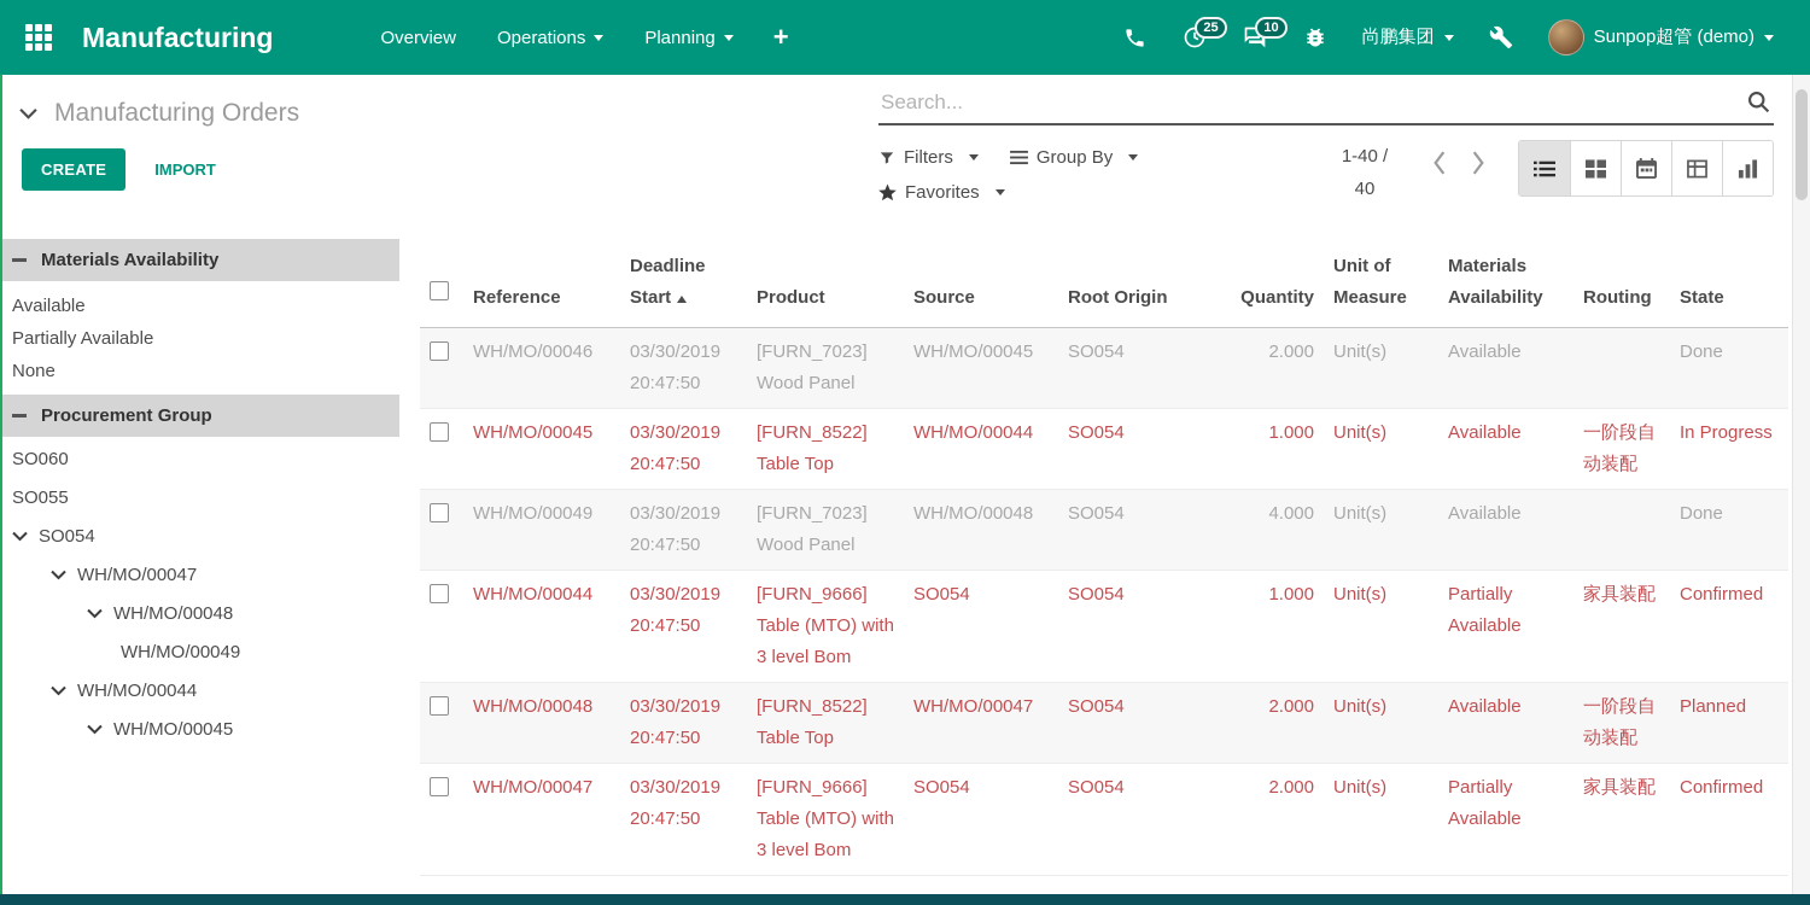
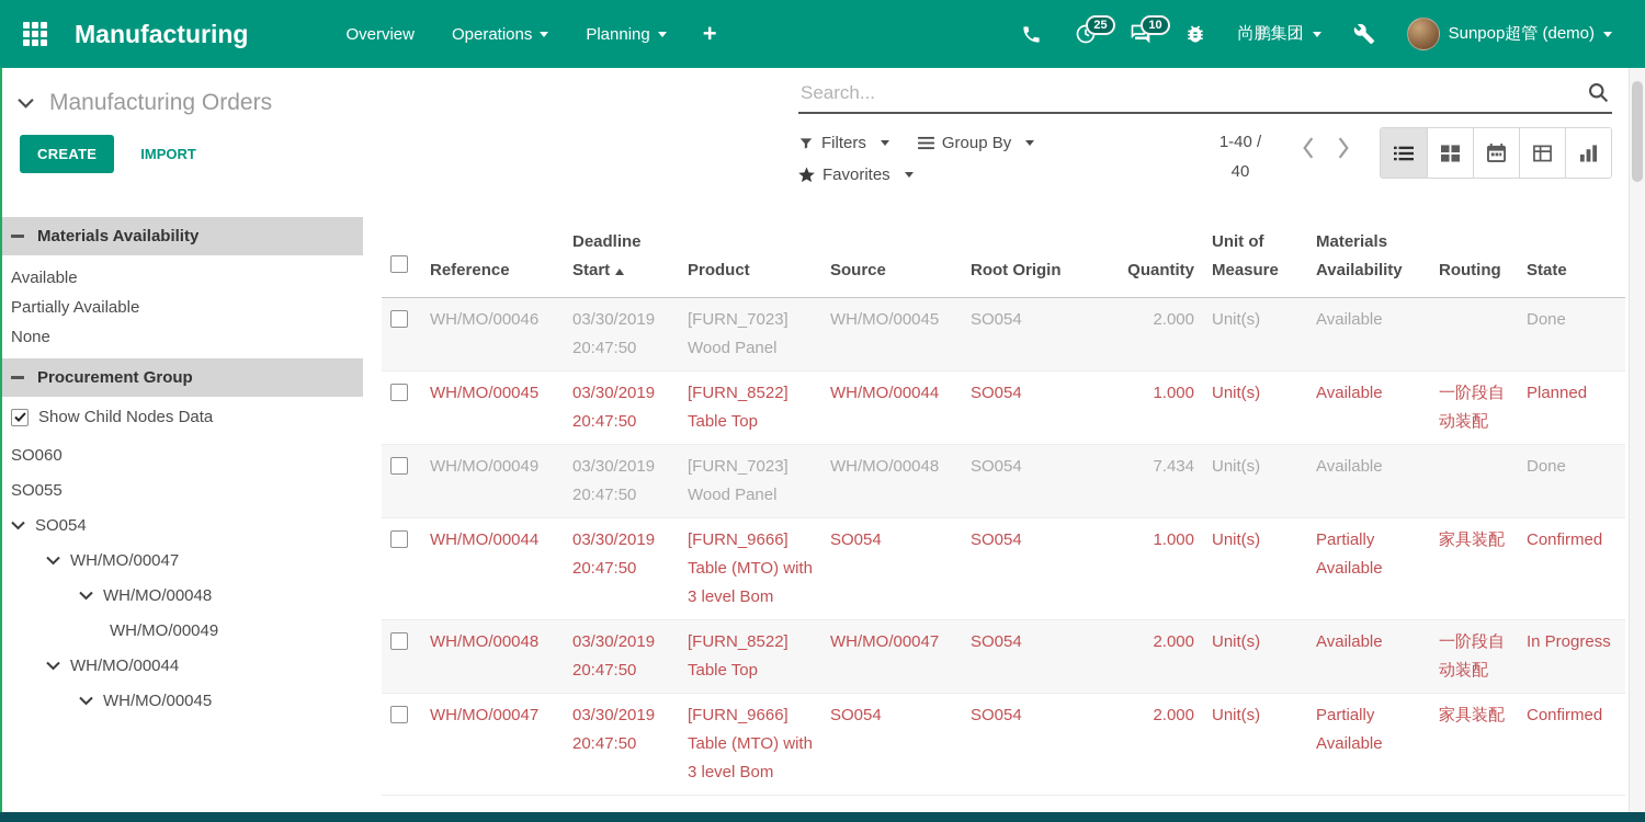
  Manufacturing
  Overview
  Operations
  Planning
  +
  25
  10
  尚鹏集团
  Sunpop超管 (demo)
  Manufacturing Orders
  CREATE
  IMPORT
  Search...
  Filters
  Group By
  Favorites
  1-40 /
  40
  Materials Availability
  Available
  Partially Available
  None
  Procurement Group
+ Show Child Nodes Data
  SO060
  SO055
  SO054
  WH/MO/00047
  WH/MO/00048
  WH/MO/00049
  WH/MO/00044
  WH/MO/00045
  Reference
  Deadline Start
  Product
  Source
  Root Origin
  Quantity
  Unit of Measure
  Materials Availability
  Routing
  State
  WH/MO/00046
  03/30/2019 20:47:50
  [FURN_7023] Wood Panel
  WH/MO/00045
  SO054
  2.000
  Unit(s)
  Available
  Done
  WH/MO/00045
  03/30/2019 20:47:50
  [FURN_8522] Table Top
  WH/MO/00044
  SO054
  1.000
  Unit(s)
  Available
  一阶段自动装配
- In Progress
+ Planned
  WH/MO/00049
  03/30/2019 20:47:50
  [FURN_7023] Wood Panel
  WH/MO/00048
  SO054
- 4.000
+ 7.434
  Unit(s)
  Available
  Done
  WH/MO/00044
  03/30/2019 20:47:50
  [FURN_9666] Table (MTO) with 3 level Bom
  SO054
  SO054
  1.000
  Unit(s)
  Partially Available
  家具装配
  Confirmed
  WH/MO/00048
  03/30/2019 20:47:50
  [FURN_8522] Table Top
  WH/MO/00047
  SO054
  2.000
  Unit(s)
  Available
  一阶段自动装配
- Planned
+ In Progress
  WH/MO/00047
  03/30/2019 20:47:50
  [FURN_9666] Table (MTO) with 3 level Bom
  SO054
  SO054
  2.000
  Unit(s)
  Partially Available
  家具装配
  Confirmed
